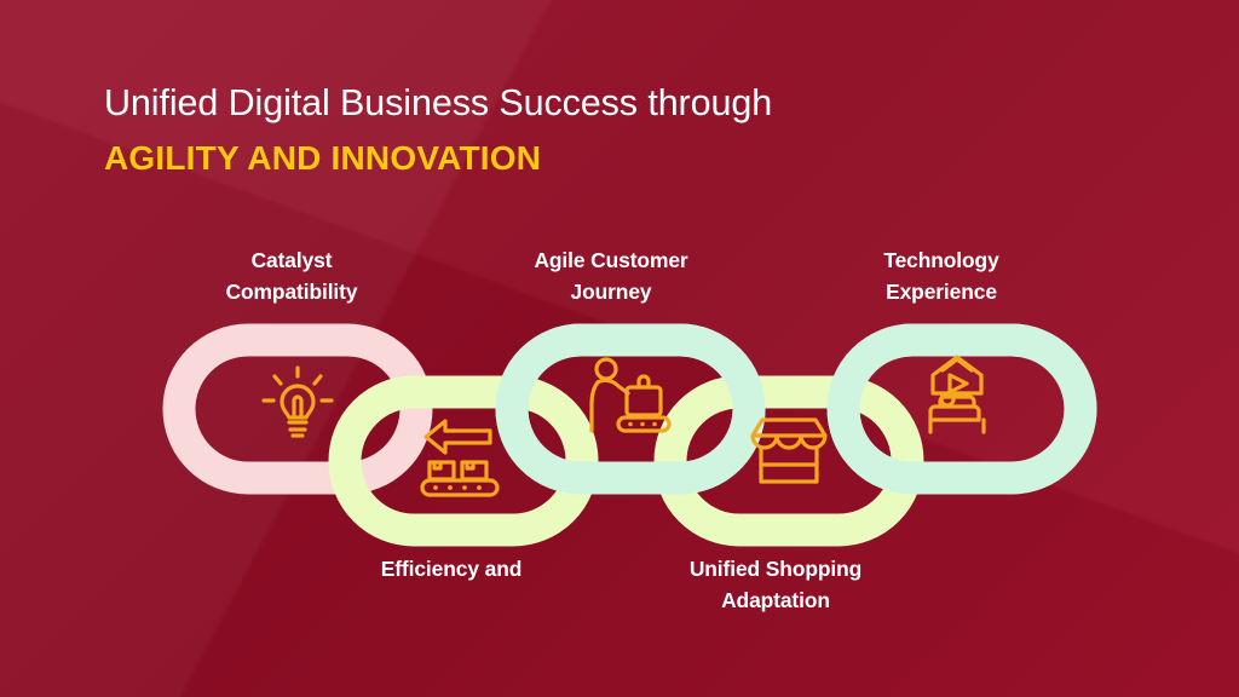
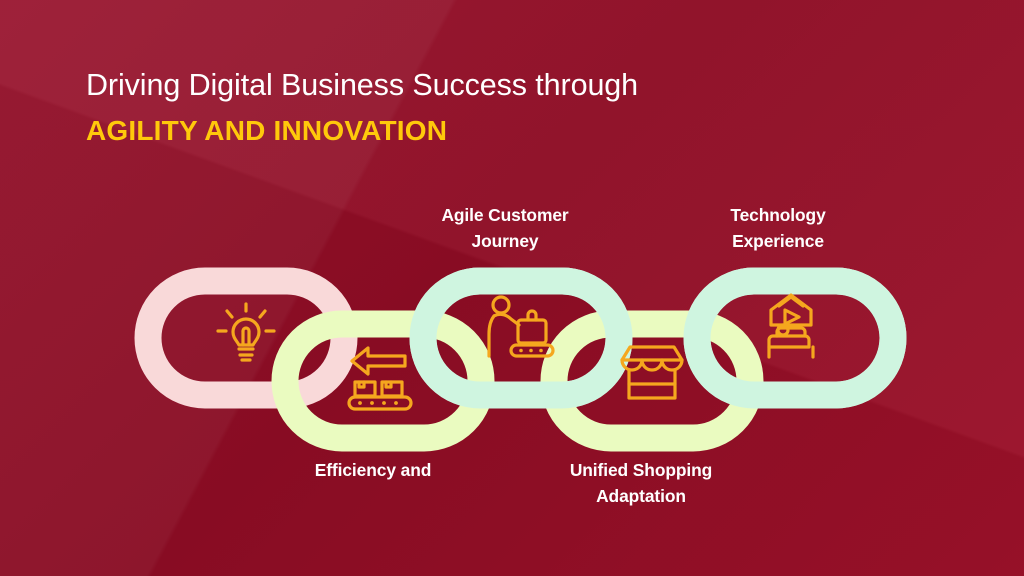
- Unified Digital Business Success through
+ Driving Digital Business Success through
  AGILITY AND INNOVATION
- Catalyst
- Compatibility
  Efficiency and
  Agile Customer
  Journey
  Unified Shopping
  Adaptation
  Technology
  Experience
